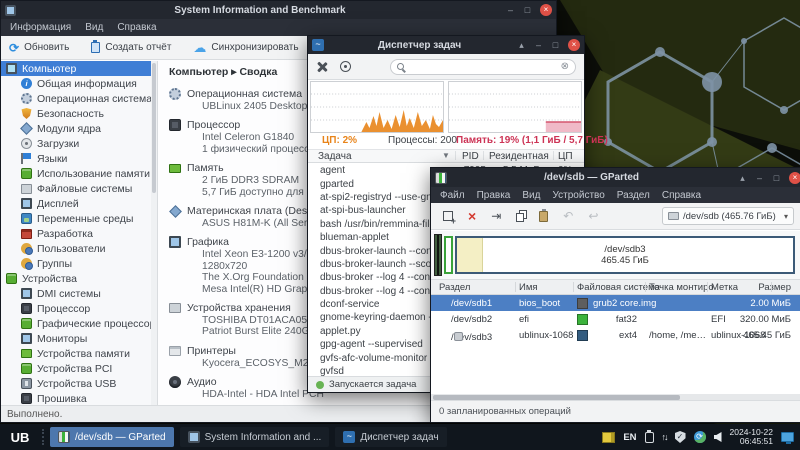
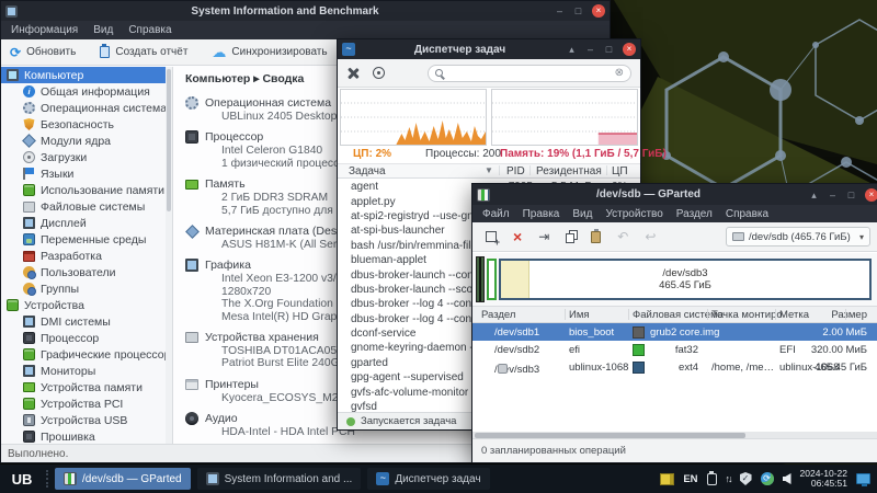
  System Information and Benchmark
  –
  □
  ×
  Информация
  Вид
  Справка
  Обновить
  Создать отчёт
  Синхронизировать
  Компьютер
  Общая информация
  Операционная система
  Безопасность
  Модули ядра
  Загрузки
  Языки
  Использование памяти
  Файловые системы
  Дисплей
  Переменные среды
  Разработка
  Пользователи
  Группы
  Устройства
  DMI системы
  Процессор
  Графические процессо
  Мониторы
  Устройства памяти
  Устройства PCI
  Устройства USB
  Прошивка
  Компьютер ▸ Сводка
  Операционная система
  UBLinux 2405 Desktop
  Процессор
  Intel Celeron G1840
  1 физический процес
  Память
  2 ГиБ DDR3 SDRAM
  5,7 ГиБ доступно для
  Материнская плата (Des
  ASUS H81M-K (All Ser
  Графика
  Intel Xeon E3-1200 v3/
  1280x720
  The X.Org Foundation
  Mesa Intel(R) HD Grap
  Устройства хранения
  TOSHIBA DT01ACA05
  Patriot Burst Elite 240G
  Принтеры
  Kyocera_ECOSYS_M2
  Аудио
  HDA-Intel - HDA Intel PCH
  Выполнено.
  Диспетчер задач
  ▴
  –
  □
  ×
  ЦП: 2%
  Процессы: 200
  Память: 19% (1,1 ГиБ / 5,7 ГиБ)
  Задача
  ▼
  PID
  Резидентная
  ЦП
  agent
- gparted
+ applet.py
  at-spi2-registryd --use-gn
  at-spi-bus-launcher
  bash /usr/bin/remmina-fil
  blueman-applet
  dbus-broker-launch --con
  dbus-broker-launch --sco
  dbus-broker --log 4 --con
  dbus-broker --log 4 --con
  dconf-service
  gnome-keyring-daemon
- applet.py
+ gparted
  gpg-agent --supervised
  gvfs-afc-volume-monitor
  gvfsd
  Запускается задача
  /dev/sdb — GParted
  ▴
  –
  □
  ×
  Файл
  Правка
  Вид
  Устройство
  Раздел
  Справка
  /dev/sdb (465.76 ГиБ)
  ▾
  /dev/sdb3
  465.45 ГиБ
  Раздел
  Имя
  Файловая систма
  Точка монтиро
  Метка
  Рамер
  /dev/sdb1
  bios_boot
  grub2 core.img
  2.00 МиБ
  /dev/sdb2
  efi
  fat32
  EFI
  320.00 МиБ
  /v/sdb3
  ublinux-1068
  ext4
  /home, /me…
  ublinux-1068
  465.45 ГиБ
  0 запланированных операций
  UB
  /dev/sdb — GParted
  System Information and ...
  Диспетчер задач
  EN
  2024-10-22
  06:45:51
